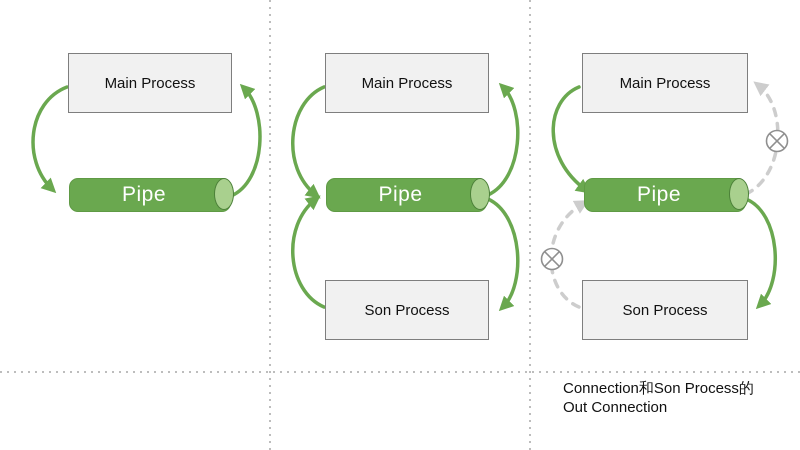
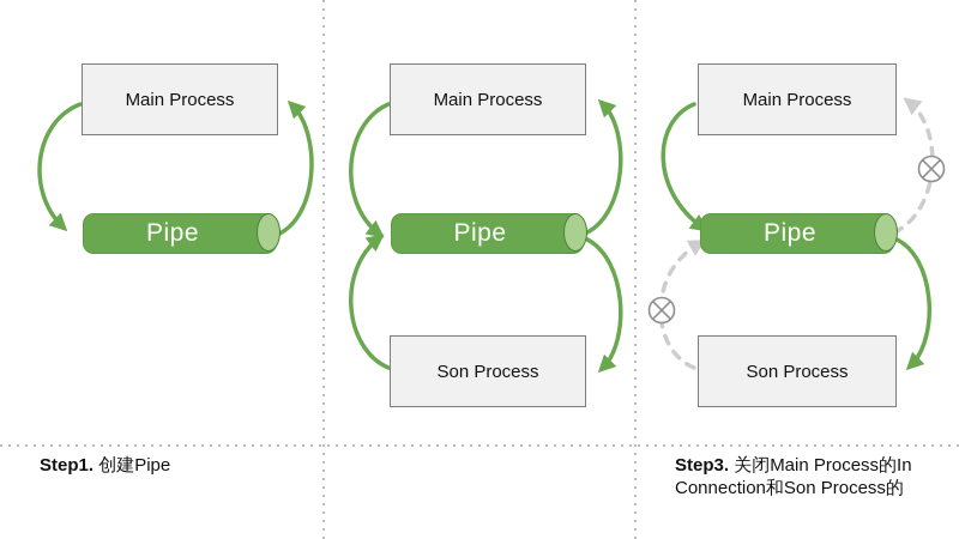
  Main Process
  Pipe
  Main Process
  Pipe
  Son Process
  Main Process
  Pipe
  Son Process
+ Step1. 创建Pipe
+ Step3. 关闭Main Process的In
  Connection和Son Process的
- Out Connection
